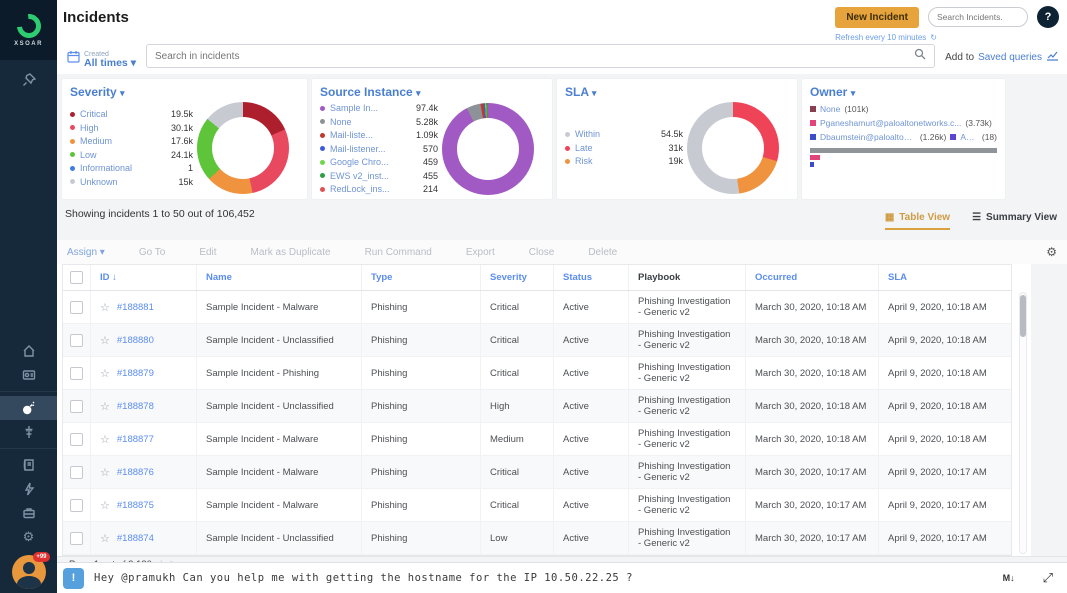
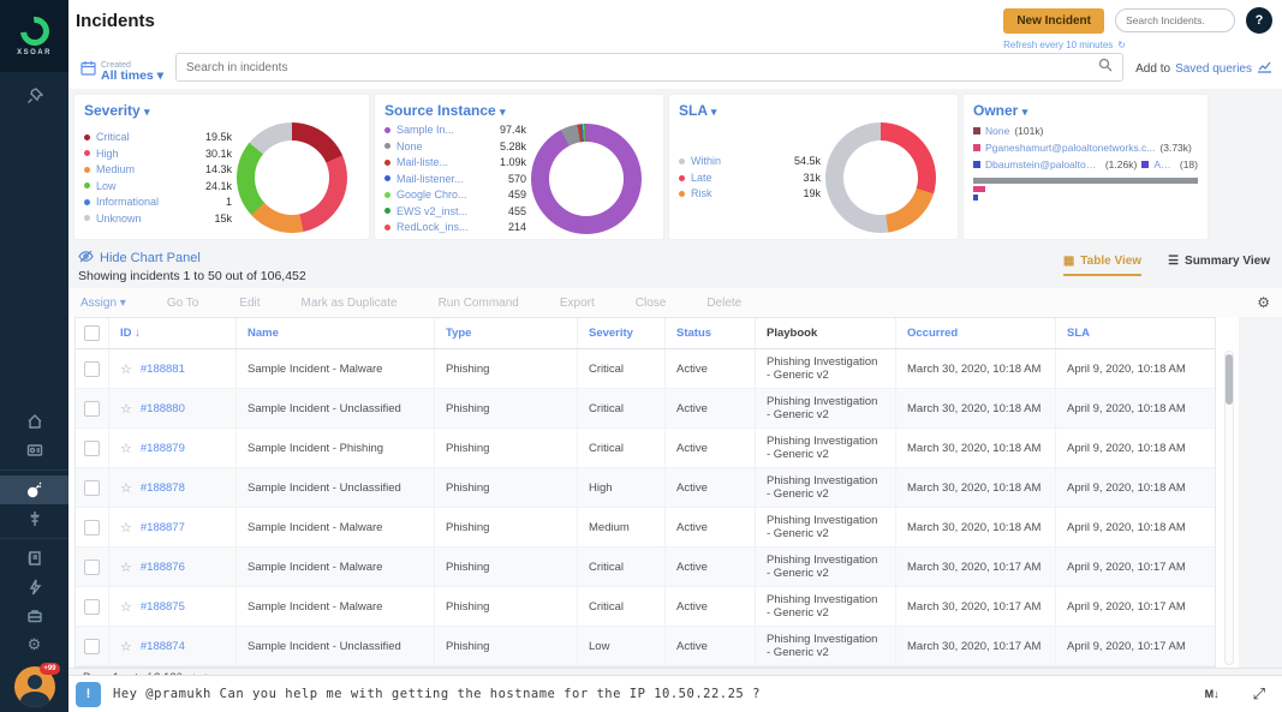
  ⚙
  Incidents
  New Incident
  Search Incidents.
  ?
  Refresh every 10 minutes
  ↻
  All times ▾
  Search in incidents
  Add to
  Saved queries
  Severity ▾
  Critical
  19.5k
  High
  30.1k
  Medium
- 17.6k
+ 14.3k
  Low
  24.1k
  Informational
  1
  Unknown
  15k
  Source Instance ▾
  Sample In...
  97.4k
  None
  5.28k
  Mail-liste...
  1.09k
  Mail-listener...
  570
  Google Chro...
  459
  EWS v2_inst...
  455
  RedLock_ins...
  214
  SLA ▾
  Within
  54.5k
  Late
  31k
  Risk
  19k
  Owner ▾
  None
  (101k)
  Pganeshamurt@paloaltonetworks.c...
  (3.73k)
  (1.26k)
  (18)
+ Hide Chart Panel
  Showing incidents 1 to 50 out of 106,452
  ▦
  Table View
  ☰
  Summary View
  Assign ▾
  Go To
  Edit
  Mark as Duplicate
  Run Command
  Export
  Close
  Delete
  ⚙
  ID ↓
  Name
  Type
  Severity
  Status
  Playbook
  Occurred
  SLA
  ☆
  #188881
  Sample Incident - Malware
  Phishing
  Critical
  Active
  Phishing Investigation - Generic v2
  March 30, 2020, 10:18 AM
  April 9, 2020, 10:18 AM
  ☆
  #188880
  Sample Incident - Unclassified
  Phishing
  Critical
  Active
  Phishing Investigation - Generic v2
  March 30, 2020, 10:18 AM
  April 9, 2020, 10:18 AM
  ☆
  #188879
  Sample Incident - Phishing
  Phishing
  Critical
  Active
  Phishing Investigation - Generic v2
  March 30, 2020, 10:18 AM
  April 9, 2020, 10:18 AM
  ☆
  #188878
  Sample Incident - Unclassified
  Phishing
  High
  Active
  Phishing Investigation - Generic v2
  March 30, 2020, 10:18 AM
  April 9, 2020, 10:18 AM
  ☆
  #188877
  Sample Incident - Malware
  Phishing
  Medium
  Active
  Phishing Investigation - Generic v2
  March 30, 2020, 10:18 AM
  April 9, 2020, 10:18 AM
  ☆
  #188876
  Sample Incident - Malware
  Phishing
  Critical
  Active
  Phishing Investigation - Generic v2
  March 30, 2020, 10:17 AM
  April 9, 2020, 10:17 AM
  ☆
  #188875
  Sample Incident - Malware
  Phishing
  Critical
  Active
  Phishing Investigation - Generic v2
  March 30, 2020, 10:17 AM
  April 9, 2020, 10:17 AM
  ☆
  #188874
  Sample Incident - Unclassified
  Phishing
  Low
  Active
  Phishing Investigation - Generic v2
  March 30, 2020, 10:17 AM
  April 9, 2020, 10:17 AM
  !
  Hey @pramukh Can you help me with getting the hostname for the IP 10.50.22.25 ?
  M↓
  ⤢
